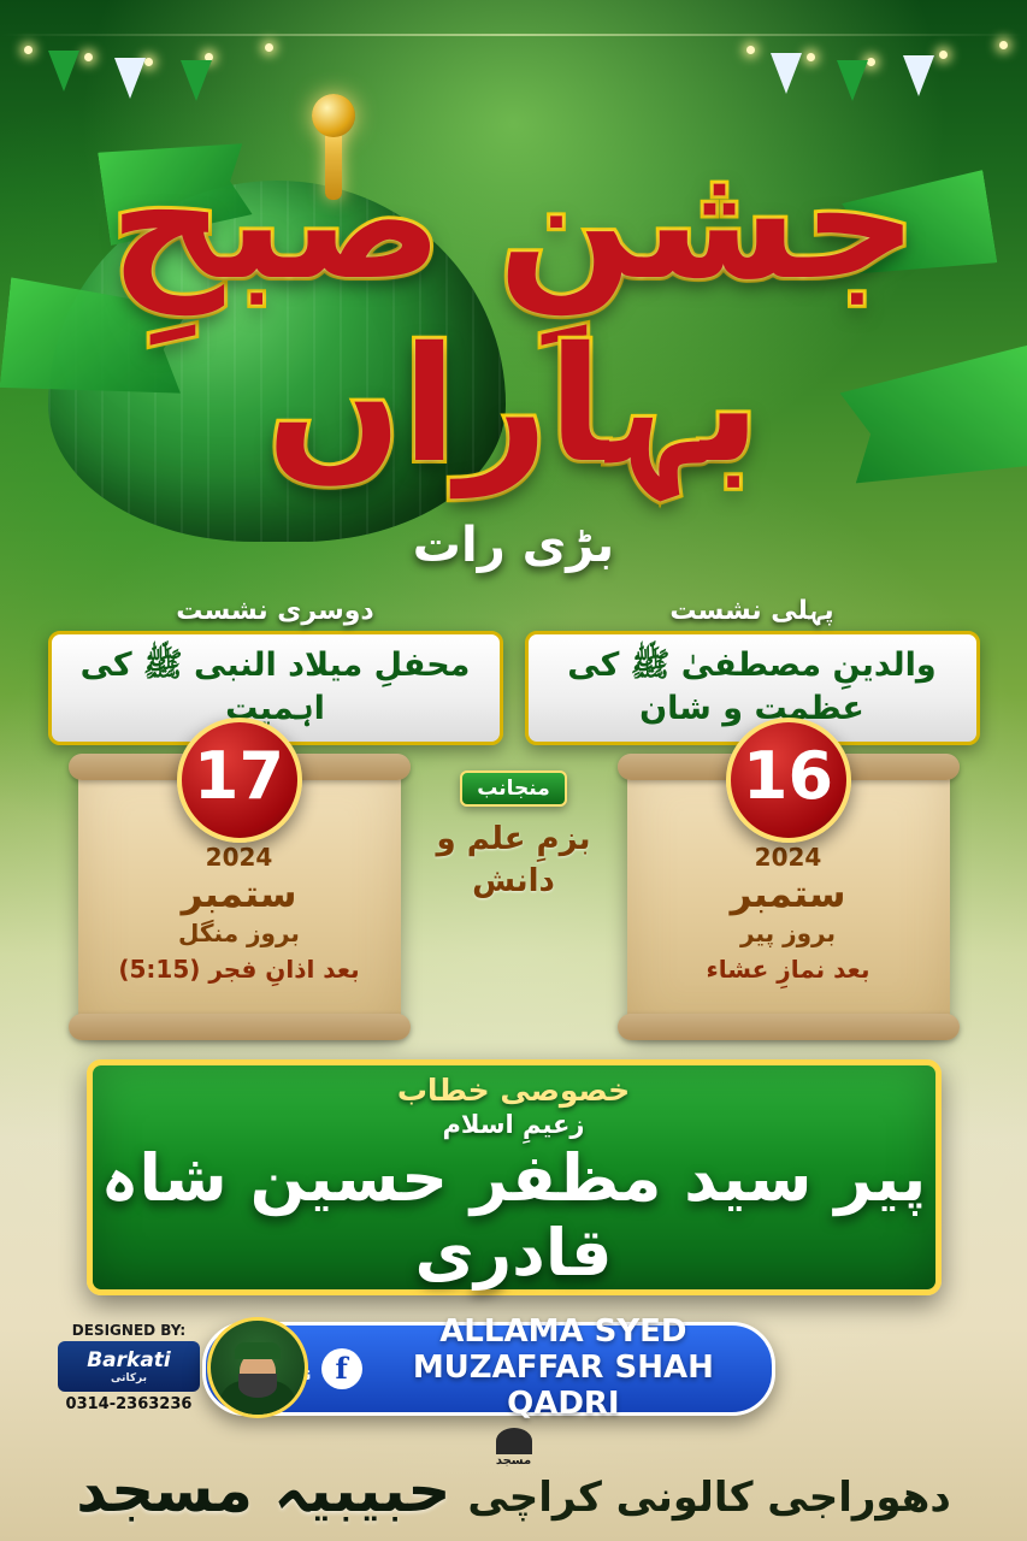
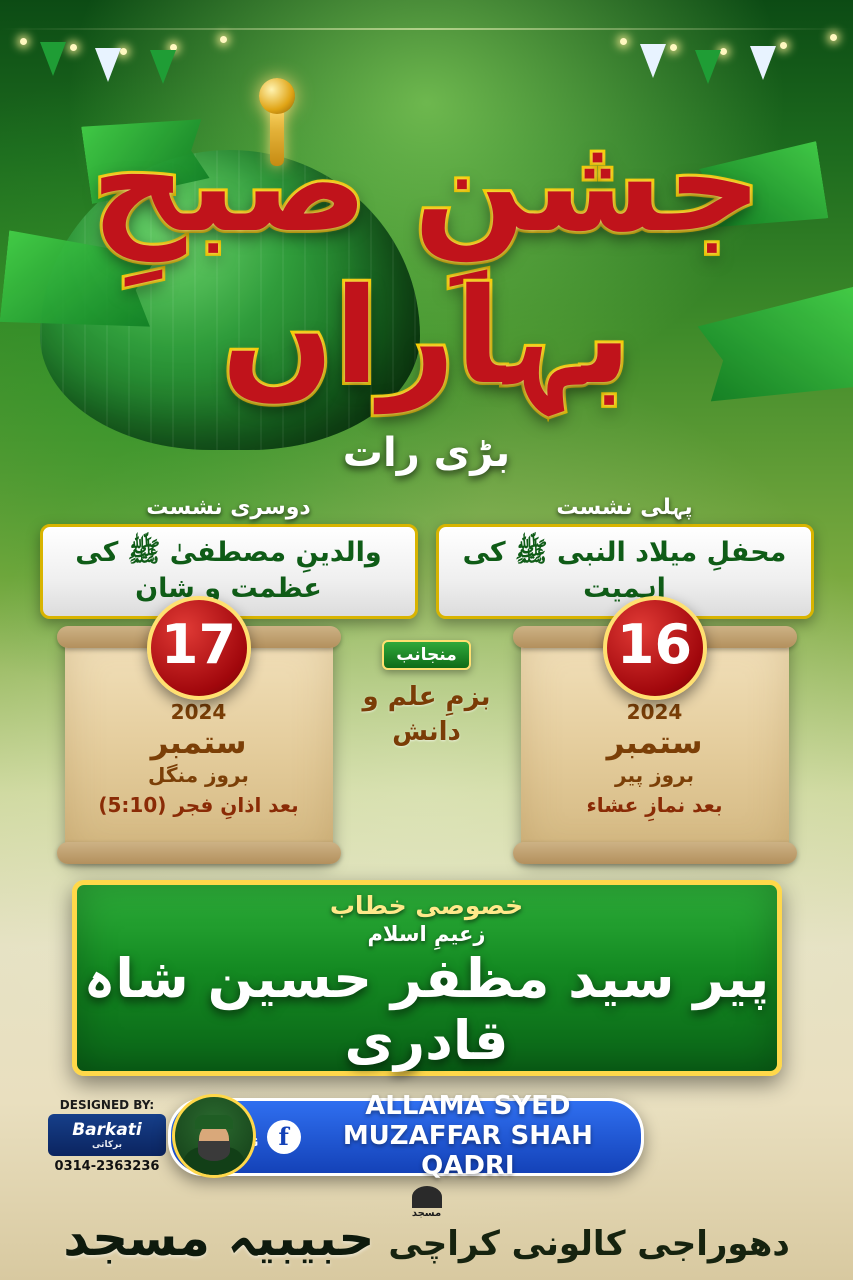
  جشنِ صبحِ بہاراں
  بڑی رات
  پہلی نشست
- والدینِ مصطفیٰ ﷺ کی عظمت و شان
+ محفلِ میلاد النبی ﷺ کی اہمیت
  دوسری نشست
- محفلِ میلاد النبی ﷺ کی اہمیت
+ والدینِ مصطفیٰ ﷺ کی عظمت و شان
  16
  2024
  ستمبر
  بروز پیر
  بعد نمازِ عشاء
  منجانب
  بزمِ علم و دانش
  17
  2024
  ستمبر
  بروز منگل
- بعد اذانِ فجر (5:15)
+ بعد اذانِ فجر (5:10)
  خصوصی خطاب
  زعیمِ اسلام
  پیر سید مظفر حسین شاہ قادری
  DESIGNED BY:
  Barkati
  برکاتی
  0314-2363236
  ALLAMA SYED
  MUZAFFAR SHAH QADRI
  f
  مسجد
  حبیبیہ مسجد
  دھوراجی کالونی کراچی
